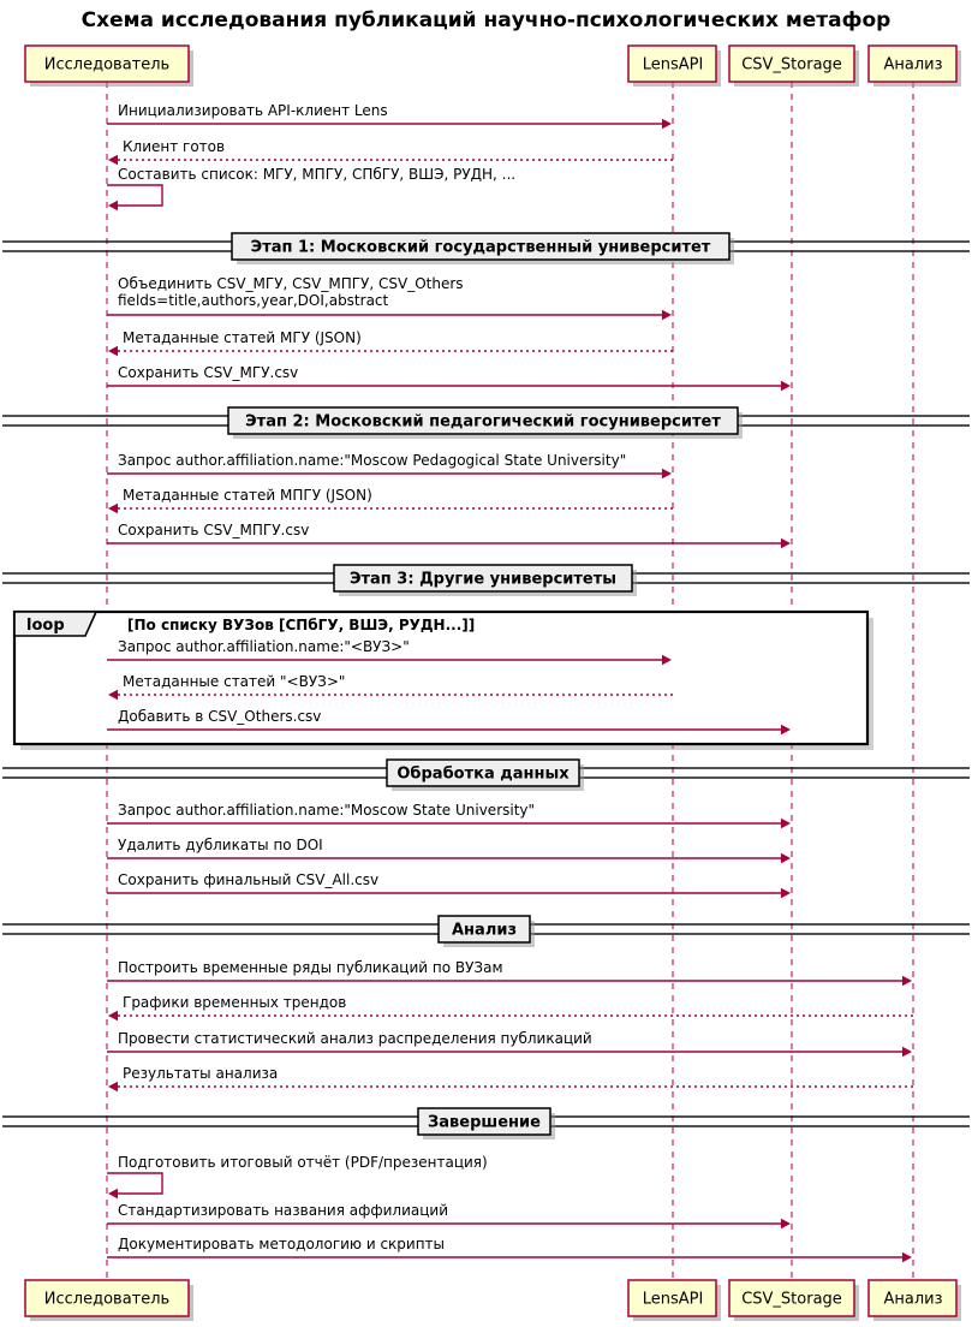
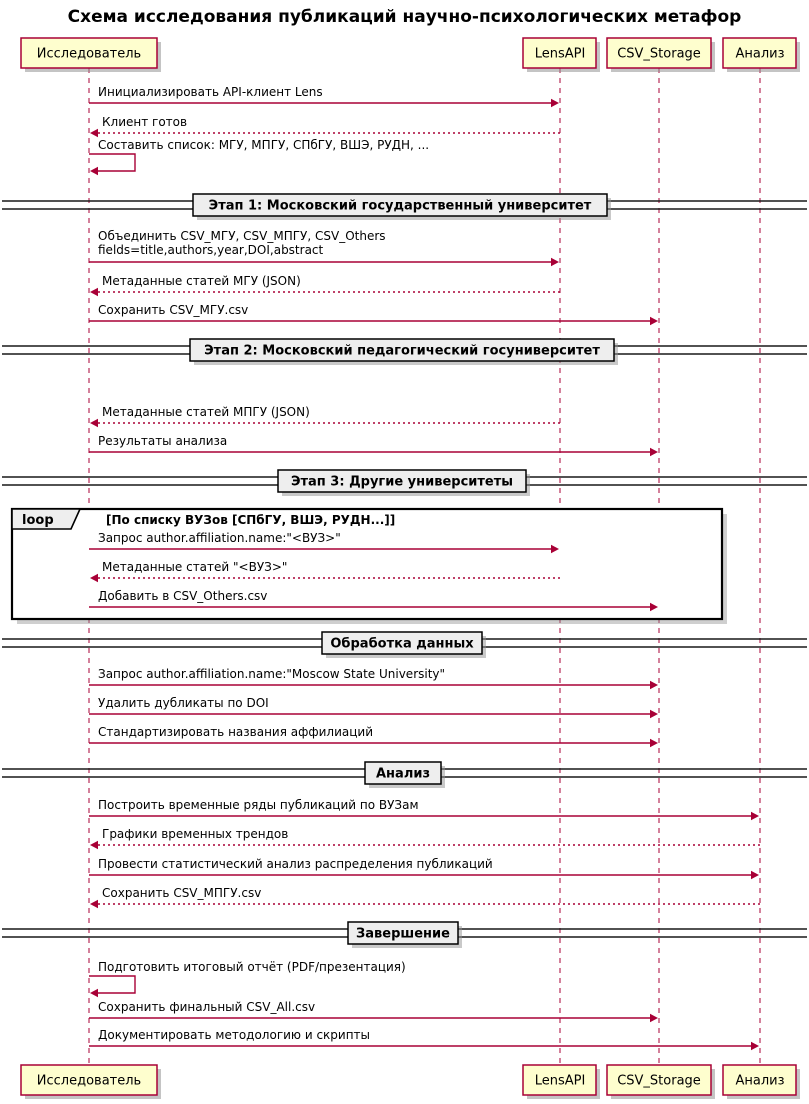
  Схема исследования публикаций научно-психологических метафор
  Этап 1: Московский государственный университет
  Этап 2: Московский педагогический госуниверситет
  Этап 3: Другие университеты
  Обработка данных
  Анализ
  Завершение
  loop
  [По списку ВУЗов [СПбГУ, ВШЭ, РУДН...]]
  Инициализировать API-клиент Lens
  Клиент готов
  Составить список: МГУ, МПГУ, СПбГУ, ВШЭ, РУДН, ...
  Объединить CSV_МГУ, CSV_МПГУ, CSV_Others
  fields=title,authors,year,DOI,abstract
  Метаданные статей МГУ (JSON)
  Сохранить CSV_МГУ.csv
- Запрос author.affiliation.name:"Moscow Pedagogical State University"
  Метаданные статей МПГУ (JSON)
- Сохранить CSV_МПГУ.csv
+ Результаты анализа
  Запрос author.affiliation.name:"<ВУЗ>"
  Метаданные статей "<ВУЗ>"
  Добавить в CSV_Others.csv
  Запрос author.affiliation.name:"Moscow State University"
  Удалить дубликаты по DOI
- Сохранить финальный CSV_All.csv
+ Стандартизировать названия аффилиаций
  Построить временные ряды публикаций по ВУЗам
  Графики временных трендов
  Провести статистический анализ распределения публикаций
- Результаты анализа
+ Сохранить CSV_МПГУ.csv
  Подготовить итоговый отчёт (PDF/презентация)
- Стандартизировать названия аффилиаций
+ Сохранить финальный CSV_All.csv
  Документировать методологию и скрипты
  Исследователь
  Исследователь
  LensAPI
  LensAPI
  CSV_Storage
  CSV_Storage
  Анализ
  Анализ
